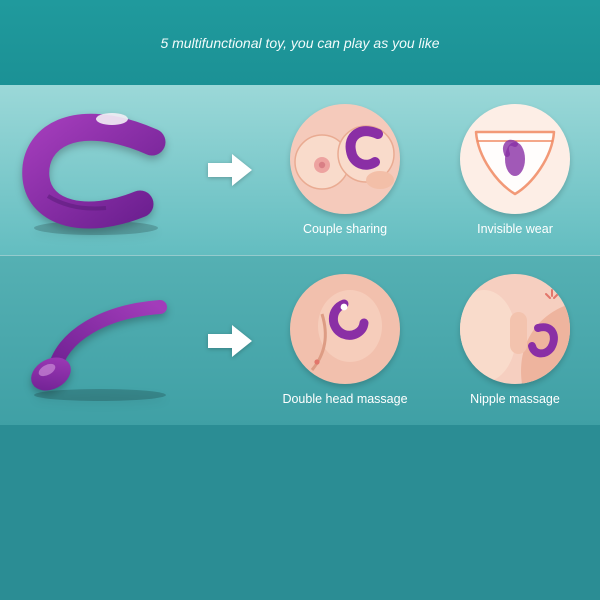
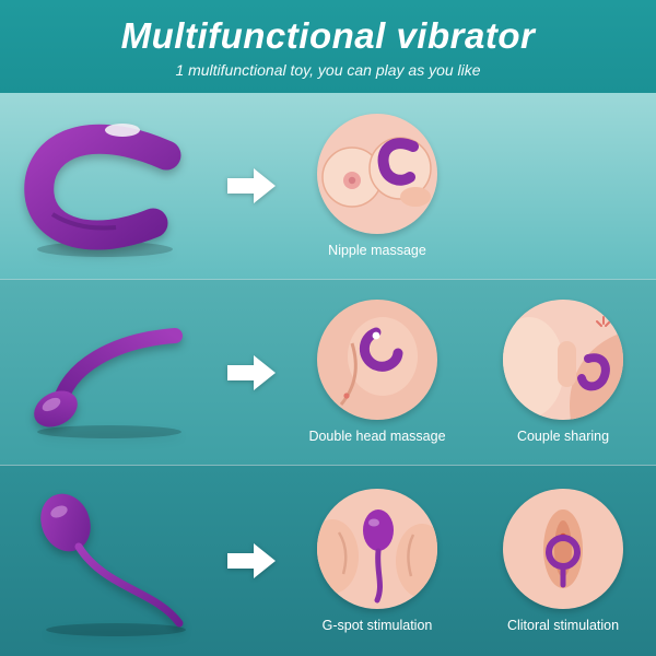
+ Multifunctional vibrator
- 5 multifunctional toy, you can play as you like
+ 1 multifunctional toy, you can play as you like
- Couple sharing
+ Nipple massage
- Invisible wear
  Double head massage
- Nipple massage
+ Couple sharing
+ G-spot stimulation
+ Clitoral stimulation
